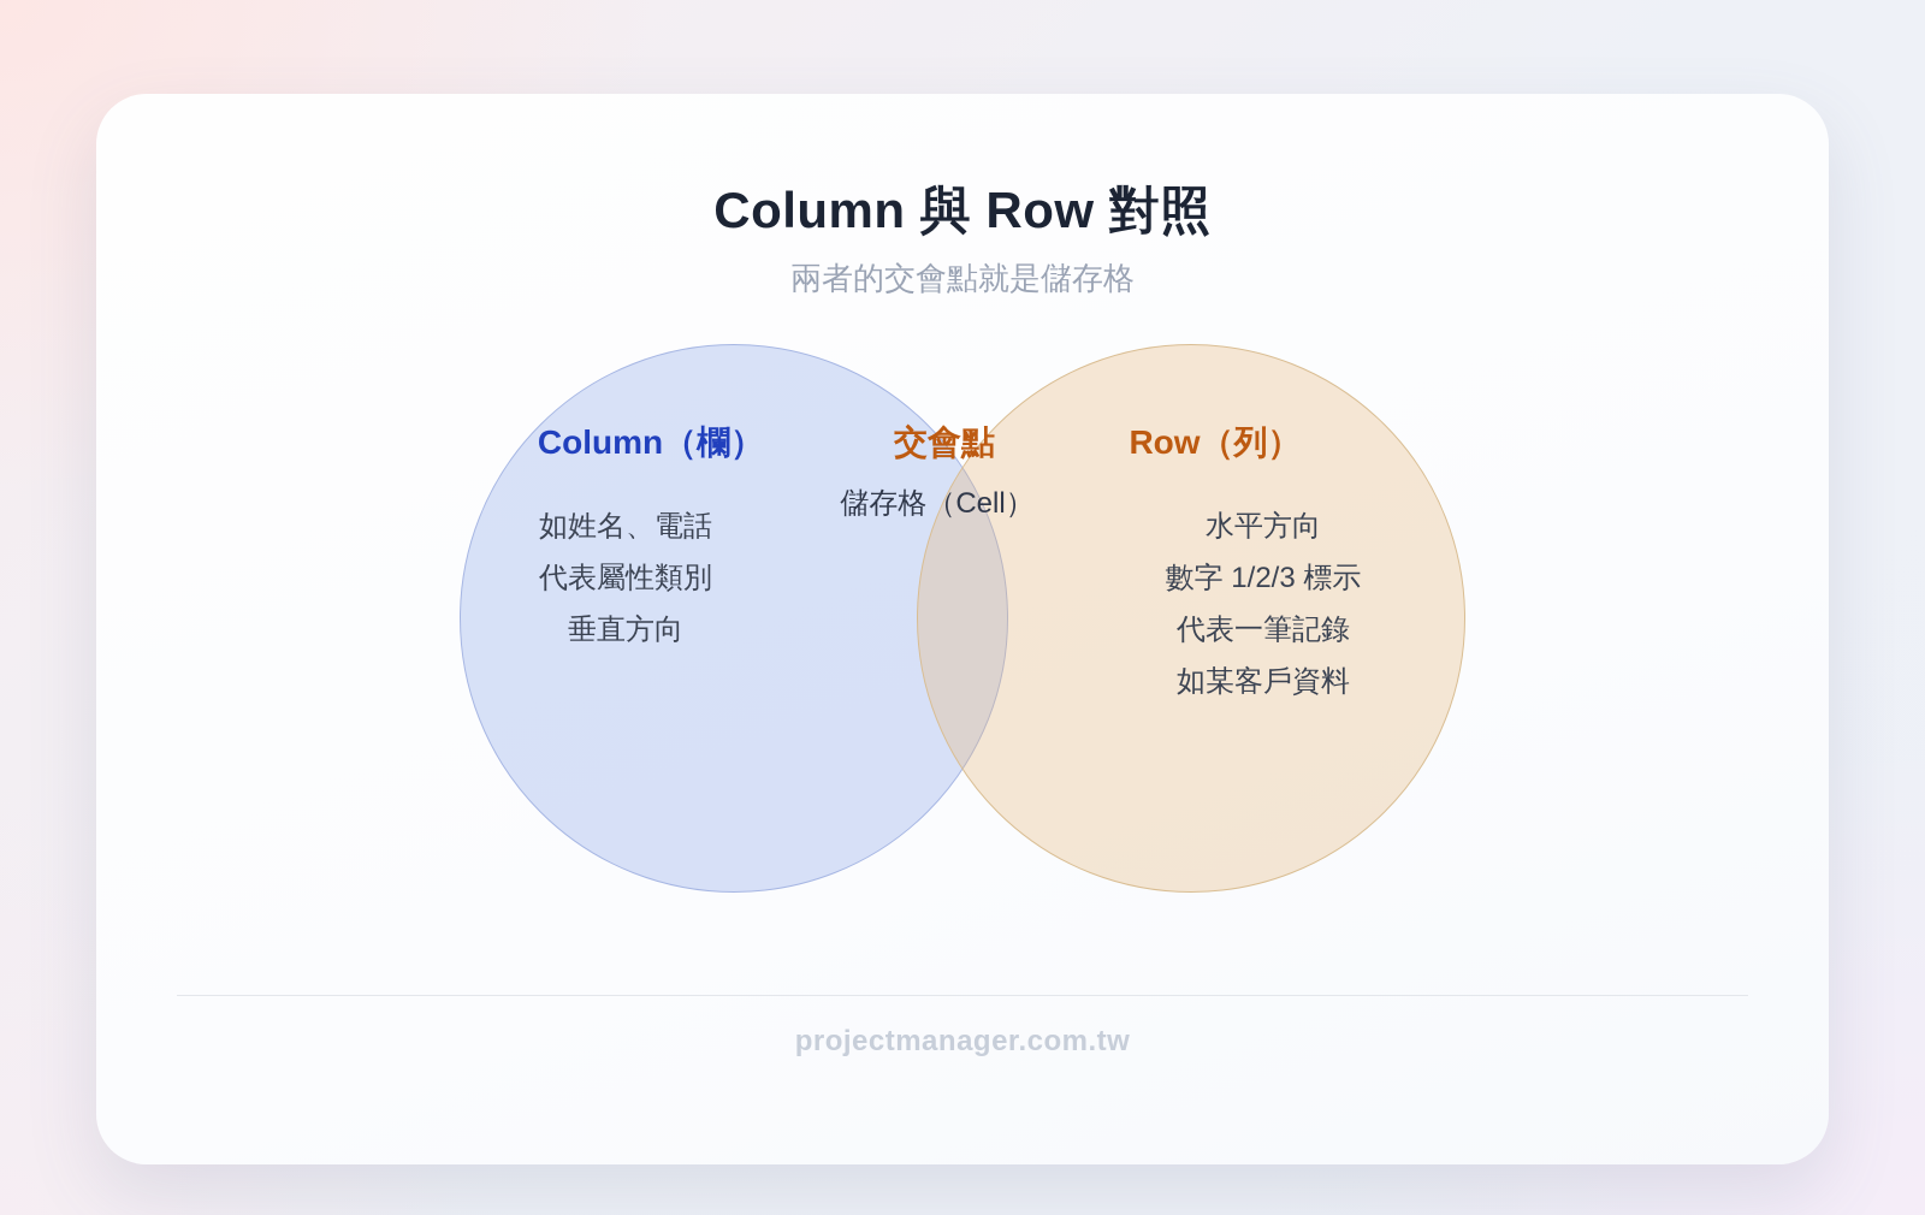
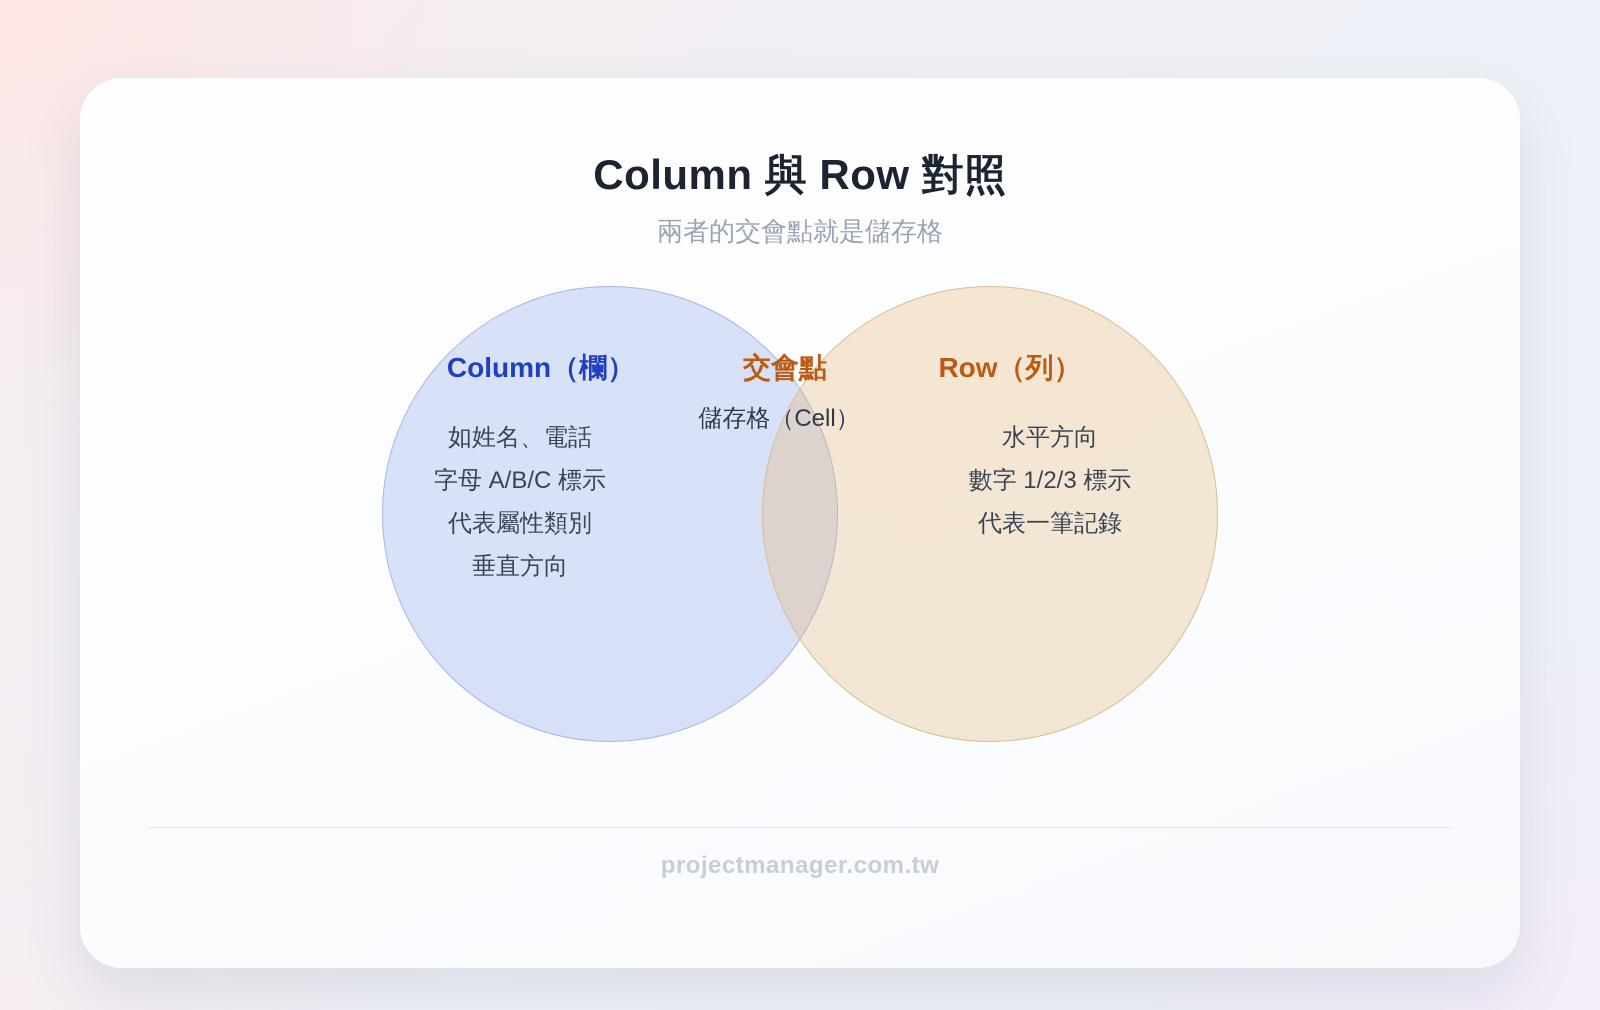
  Column 與 Row 對照
  兩者的交會點就是儲存格
  Column（欄）
  交會點
  Row（列）
  儲存格（Cell）
  如姓名、電話
+ 字母 A/B/C 標示
  代表屬性類別
  垂直方向
  水平方向
  數字 1/2/3 標示
  代表一筆記錄
- 如某客戶資料
  projectmanager.com.tw
